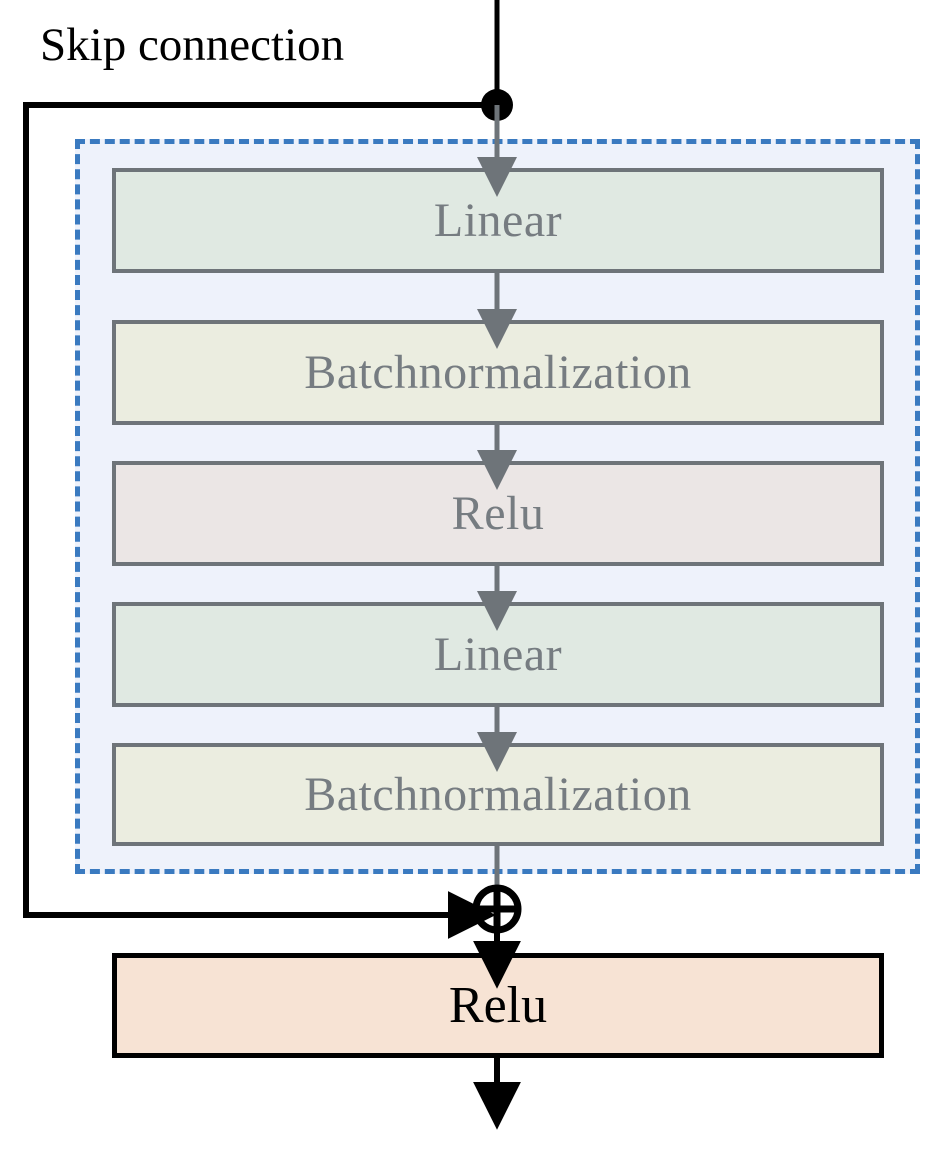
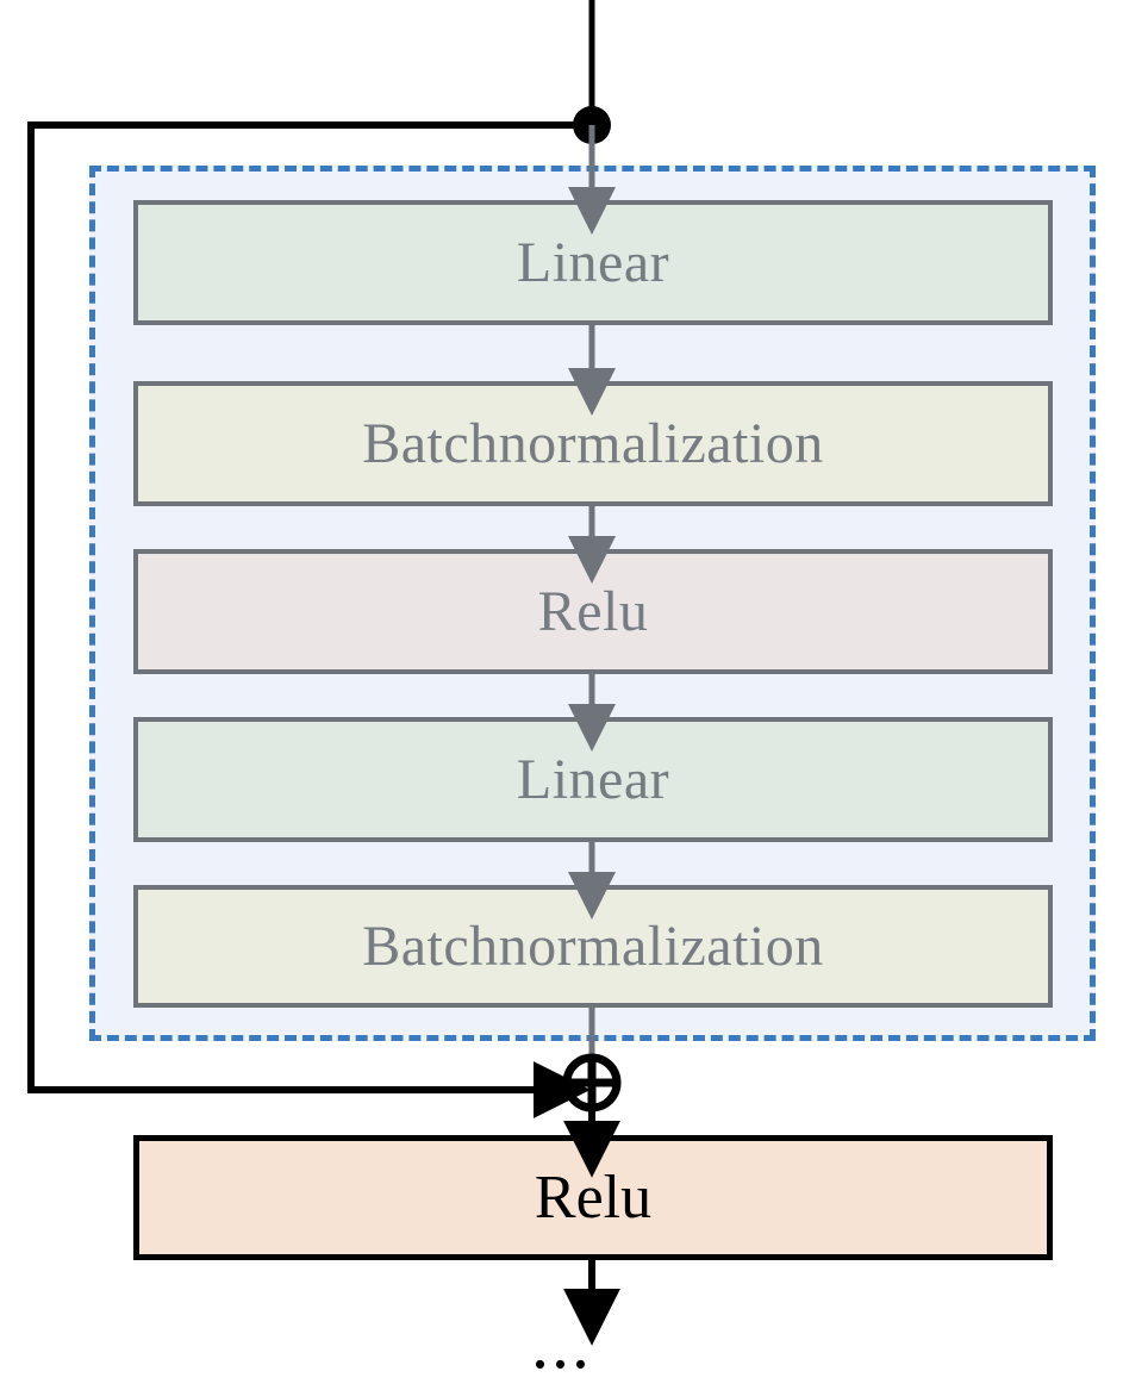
- Skip connection
  Linear
  Batchnormalization
  Relu
  Linear
  Batchnormalization
  Relu
+ ...
